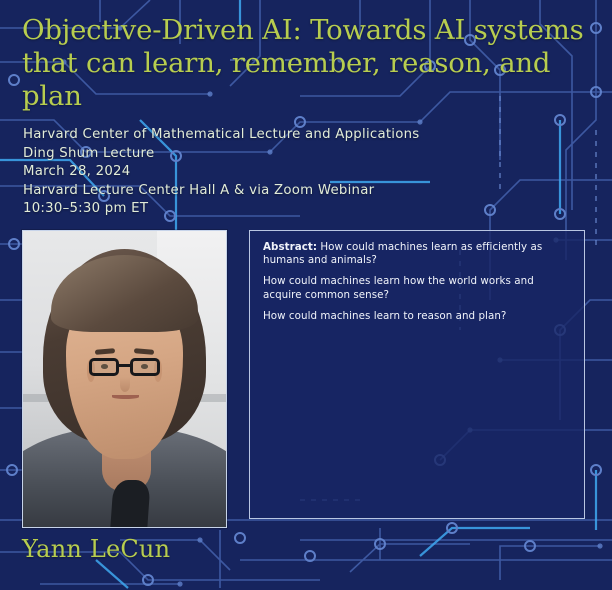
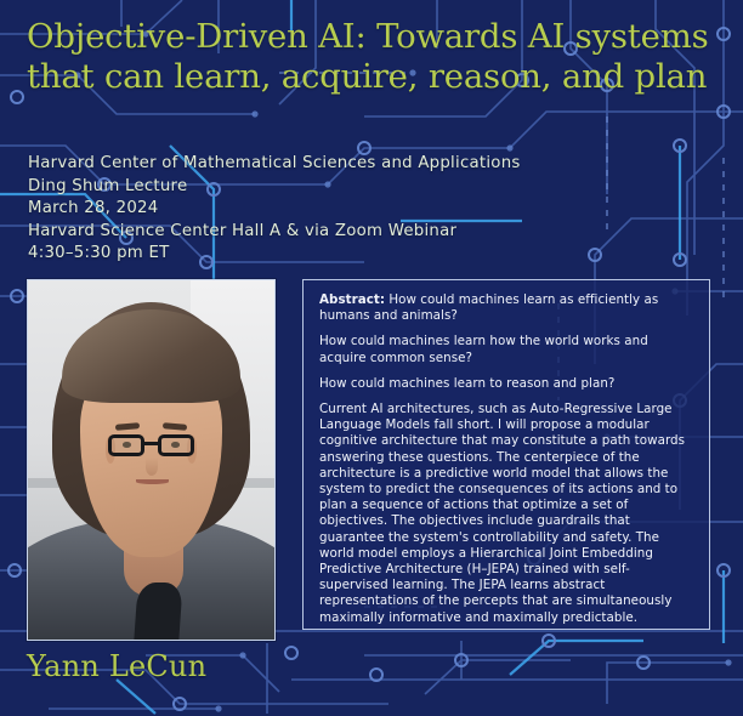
- Objective-Driven AI: Towards AI systems that can learn, remember, reason, and plan
+ Objective-Driven AI: Towards AI systems that can learn, acquire, reason, and plan
- Harvard Center of Mathematical Lecture and Applications
+ Harvard Center of Mathematical Sciences and Applications
  Ding Shum Lecture
  March 28, 2024
- Harvard Lecture Center Hall A & via Zoom Webinar
+ Harvard Science Center Hall A & via Zoom Webinar
- 10:30–5:30 pm ET
+ 4:30–5:30 pm ET
  Abstract: How could machines learn as efficiently as humans and animals?
  How could machines learn how the world works and acquire common sense?
  How could machines learn to reason and plan?
+ Current AI architectures, such as Auto-Regressive Large Language Models fall short. I will propose a modular cognitive architecture that may constitute a path towards answering these questions. The centerpiece of the architecture is a predictive world model that allows the system to predict the consequences of its actions and to plan a sequence of actions that optimize a set of objectives. The objectives include guardrails that guarantee the system's controllability and safety. The world model employs a Hierarchical Joint Embedding Predictive Architecture (H–JEPA) trained with self-supervised learning. The JEPA learns abstract representations of the percepts that are simultaneously maximally informative and maximally predictable.
  Yann LeCun
